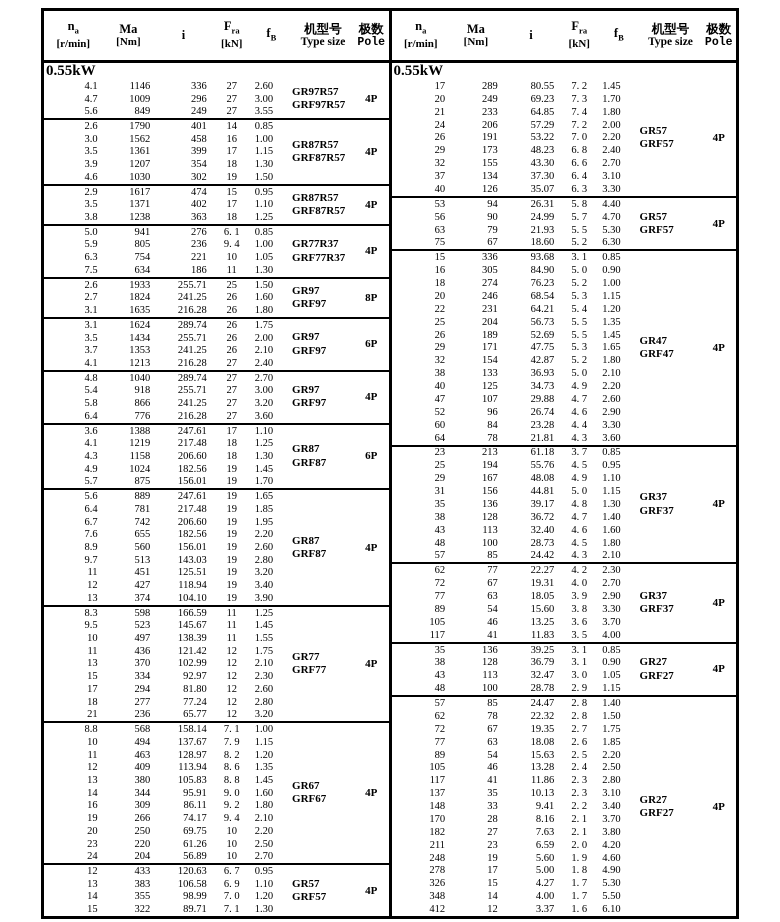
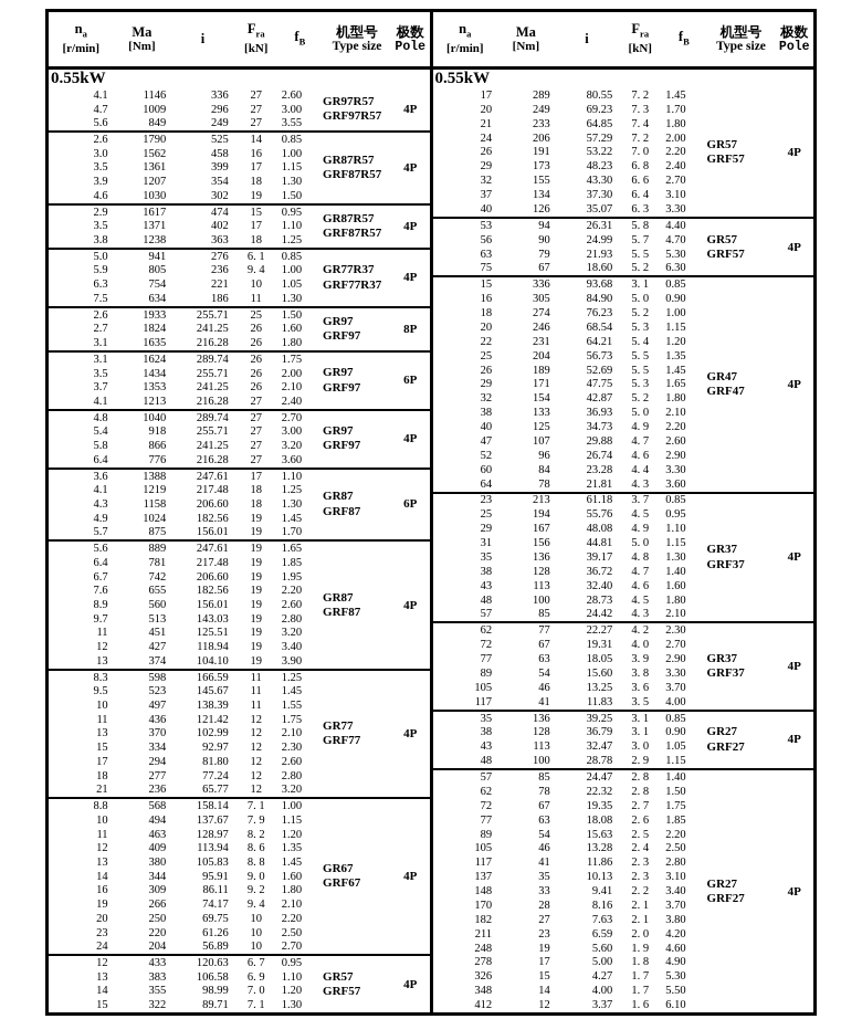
  na
  [r/min]
  Ma
  [Nm]
  i
  Fra
  [kN]
  fB
  机型号
  Type size
  极数
  Pole
  0.55kW
  4.1
  1146
  336
  27
  2.60
  4.7
  1009
  296
  27
  3.00
  5.6
  849
  249
  27
  3.55
  GR97R57
  GRF97R57
  4P
  2.6
  1790
- 401
+ 525
  14
  0.85
  3.0
  1562
  458
  16
  1.00
  3.5
  1361
  399
  17
  1.15
  3.9
  1207
  354
  18
  1.30
  4.6
  1030
  302
  19
  1.50
  GR87R57
  GRF87R57
  4P
  2.9
  1617
  474
  15
  0.95
  3.5
  1371
  402
  17
  1.10
  3.8
  1238
  363
  18
  1.25
  GR87R57
  GRF87R57
  4P
  5.0
  941
  276
  6. 1
  0.85
  5.9
  805
  236
  9. 4
  1.00
  6.3
  754
  221
  10
  1.05
  7.5
  634
  186
  11
  1.30
  GR77R37
  GRF77R37
  4P
  2.6
  1933
  255.71
  25
  1.50
  2.7
  1824
  241.25
  26
  1.60
  3.1
  1635
  216.28
  26
  1.80
  GR97
  GRF97
  8P
  3.1
  1624
  289.74
  26
  1.75
  3.5
  1434
  255.71
  26
  2.00
  3.7
  1353
  241.25
  26
  2.10
  4.1
  1213
  216.28
  27
  2.40
  GR97
  GRF97
  6P
  4.8
  1040
  289.74
  27
  2.70
  5.4
  918
  255.71
  27
  3.00
  5.8
  866
  241.25
  27
  3.20
  6.4
  776
  216.28
  27
  3.60
  GR97
  GRF97
  4P
  3.6
  1388
  247.61
  17
  1.10
  4.1
  1219
  217.48
  18
  1.25
  4.3
  1158
  206.60
  18
  1.30
  4.9
  1024
  182.56
  19
  1.45
  5.7
  875
  156.01
  19
  1.70
  GR87
  GRF87
  6P
  5.6
  889
  247.61
  19
  1.65
  6.4
  781
  217.48
  19
  1.85
  6.7
  742
  206.60
  19
  1.95
  7.6
  655
  182.56
  19
  2.20
  8.9
  560
  156.01
  19
  2.60
  9.7
  513
  143.03
  19
  2.80
  11
  451
  125.51
  19
  3.20
  12
  427
  118.94
  19
  3.40
  13
  374
  104.10
  19
  3.90
  GR87
  GRF87
  4P
  8.3
  598
  166.59
  11
  1.25
  9.5
  523
  145.67
  11
  1.45
  10
  497
  138.39
  11
  1.55
  11
  436
  121.42
  12
  1.75
  13
  370
  102.99
  12
  2.10
  15
  334
  92.97
  12
  2.30
  17
  294
  81.80
  12
  2.60
  18
  277
  77.24
  12
  2.80
  21
  236
  65.77
  12
  3.20
  GR77
  GRF77
  4P
  8.8
  568
  158.14
  7. 1
  1.00
  10
  494
  137.67
  7. 9
  1.15
  11
  463
  128.97
  8. 2
  1.20
  12
  409
  113.94
  8. 6
  1.35
  13
  380
  105.83
  8. 8
  1.45
  14
  344
  95.91
  9. 0
  1.60
  16
  309
  86.11
  9. 2
  1.80
  19
  266
  74.17
  9. 4
  2.10
  20
  250
  69.75
  10
  2.20
  23
  220
  61.26
  10
  2.50
  24
  204
  56.89
  10
  2.70
  GR67
  GRF67
  4P
  12
  433
  120.63
  6. 7
  0.95
  13
  383
  106.58
  6. 9
  1.10
  14
  355
  98.99
  7. 0
  1.20
  15
  322
  89.71
  7. 1
  1.30
  GR57
  GRF57
  4P
  na
  [r/min]
  Ma
  [Nm]
  i
  Fra
  [kN]
  fB
  机型号
  Type size
  极数
  Pole
  0.55kW
  17
  289
  80.55
  7. 2
  1.45
  20
  249
  69.23
  7. 3
  1.70
  21
  233
  64.85
  7. 4
  1.80
  24
  206
  57.29
  7. 2
  2.00
  26
  191
  53.22
  7. 0
  2.20
  29
  173
  48.23
  6. 8
  2.40
  32
  155
  43.30
  6. 6
  2.70
  37
  134
  37.30
  6. 4
  3.10
  40
  126
  35.07
  6. 3
  3.30
  GR57
  GRF57
  4P
  53
  94
  26.31
  5. 8
  4.40
  56
  90
  24.99
  5. 7
  4.70
  63
  79
  21.93
  5. 5
  5.30
  75
  67
  18.60
  5. 2
  6.30
  GR57
  GRF57
  4P
  15
  336
  93.68
  3. 1
  0.85
  16
  305
  84.90
  5. 0
  0.90
  18
  274
  76.23
  5. 2
  1.00
  20
  246
  68.54
  5. 3
  1.15
  22
  231
  64.21
  5. 4
  1.20
  25
  204
  56.73
  5. 5
  1.35
  26
  189
  52.69
  5. 5
  1.45
  29
  171
  47.75
  5. 3
  1.65
  32
  154
  42.87
  5. 2
  1.80
  38
  133
  36.93
  5. 0
  2.10
  40
  125
  34.73
  4. 9
  2.20
  47
  107
  29.88
  4. 7
  2.60
  52
  96
  26.74
  4. 6
  2.90
  60
  84
  23.28
  4. 4
  3.30
  64
  78
  21.81
  4. 3
  3.60
  GR47
  GRF47
  4P
  23
  213
  61.18
  3. 7
  0.85
  25
  194
  55.76
  4. 5
  0.95
  29
  167
  48.08
  4. 9
  1.10
  31
  156
  44.81
  5. 0
  1.15
  35
  136
  39.17
  4. 8
  1.30
  38
  128
  36.72
  4. 7
  1.40
  43
  113
  32.40
  4. 6
  1.60
  48
  100
  28.73
  4. 5
  1.80
  57
  85
  24.42
  4. 3
  2.10
  GR37
  GRF37
  4P
  62
  77
  22.27
  4. 2
  2.30
  72
  67
  19.31
  4. 0
  2.70
  77
  63
  18.05
  3. 9
  2.90
  89
  54
  15.60
  3. 8
  3.30
  105
  46
  13.25
  3. 6
  3.70
  117
  41
  11.83
  3. 5
  4.00
  GR37
  GRF37
  4P
  35
  136
  39.25
  3. 1
  0.85
  38
  128
  36.79
  3. 1
  0.90
  43
  113
  32.47
  3. 0
  1.05
  48
  100
  28.78
  2. 9
  1.15
  GR27
  GRF27
  4P
  57
  85
  24.47
  2. 8
  1.40
  62
  78
  22.32
  2. 8
  1.50
  72
  67
  19.35
  2. 7
  1.75
  77
  63
  18.08
  2. 6
  1.85
  89
  54
  15.63
  2. 5
  2.20
  105
  46
  13.28
  2. 4
  2.50
  117
  41
  11.86
  2. 3
  2.80
  137
  35
  10.13
  2. 3
  3.10
  148
  33
  9.41
  2. 2
  3.40
  170
  28
  8.16
  2. 1
  3.70
  182
  27
  7.63
  2. 1
  3.80
  211
  23
  6.59
  2. 0
  4.20
  248
  19
  5.60
  1. 9
  4.60
  278
  17
  5.00
  1. 8
  4.90
  326
  15
  4.27
  1. 7
  5.30
  348
  14
  4.00
  1. 7
  5.50
  412
  12
  3.37
  1. 6
  6.10
  GR27
  GRF27
  4P
